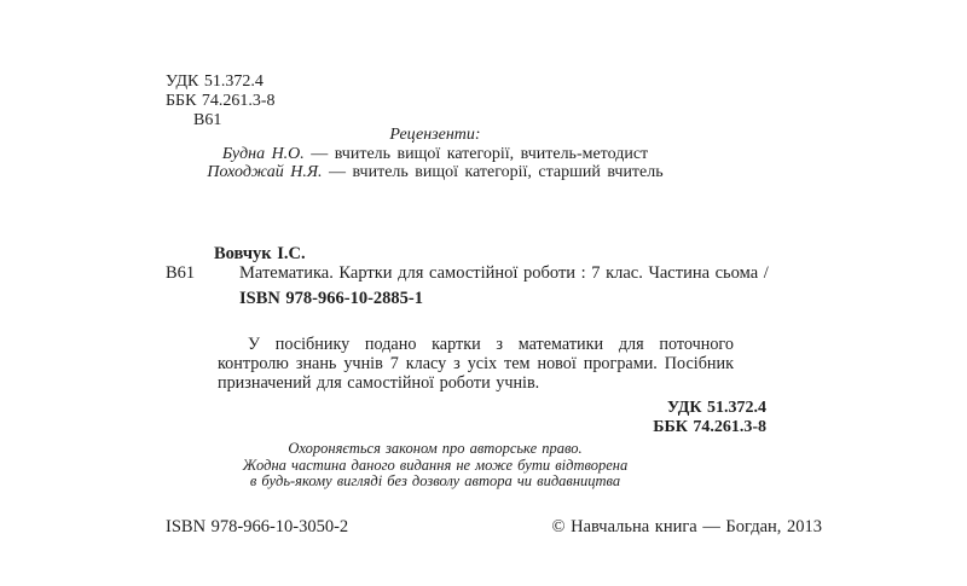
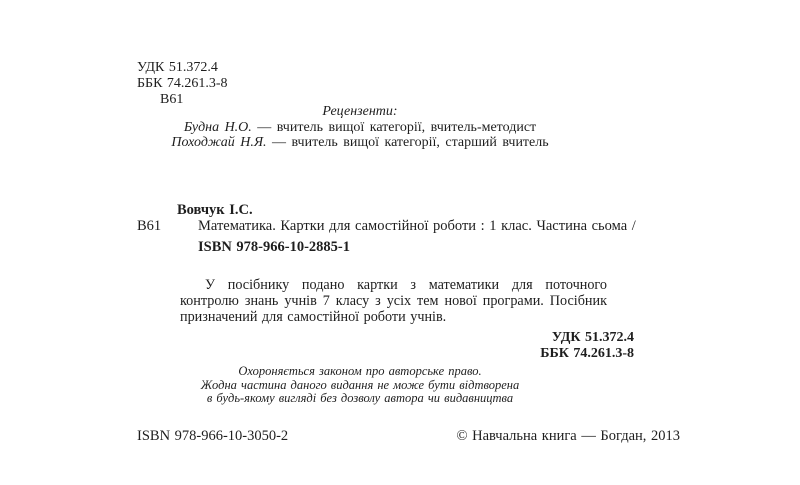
  УДК 51.372.4
  ББК 74.261.3-8
  В61
  Рецензенти:
  Будна Н.О. — вчитель вищої категорії, вчитель-методист
  Походжай Н.Я. — вчитель вищої категорії, старший вчитель
  В61
  Вовчук І.С.
- Математика. Картки для самостійної роботи : 7 клас. Частина сьома /
+ Математика. Картки для самостійної роботи : 1 клас. Частина сьома /
  ISBN 978-966-10-2885-1
  У посібнику подано картки з математики для поточного контролю знань учнів 7 класу з усіх тем нової програми. Посібник призначений для самостійної роботи учнів.
  УДК 51.372.4
  ББК 74.261.3-8
  Охороняється законом про авторське право.
  Жодна частина даного видання не може бути відтворена
  в будь-якому вигляді без дозволу автора чи видавництва
  ISBN 978-966-10-3050-2
  © Навчальна книга — Богдан, 2013
